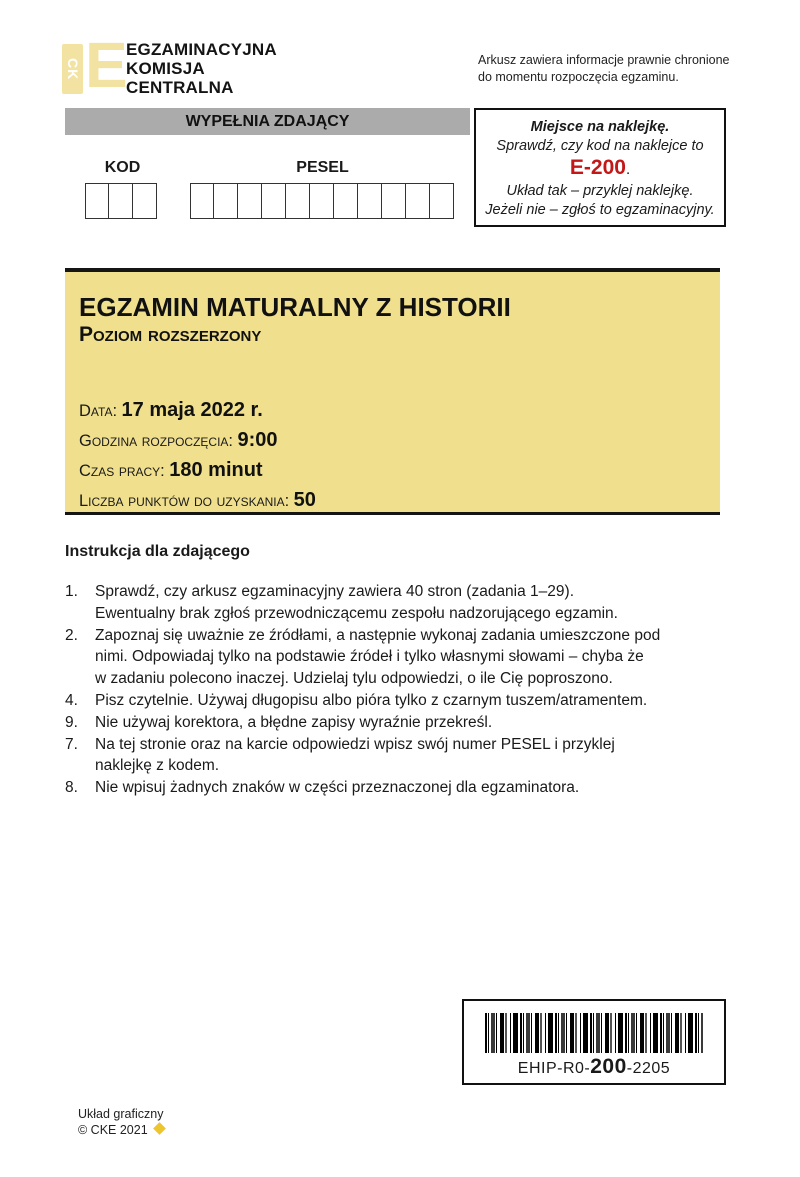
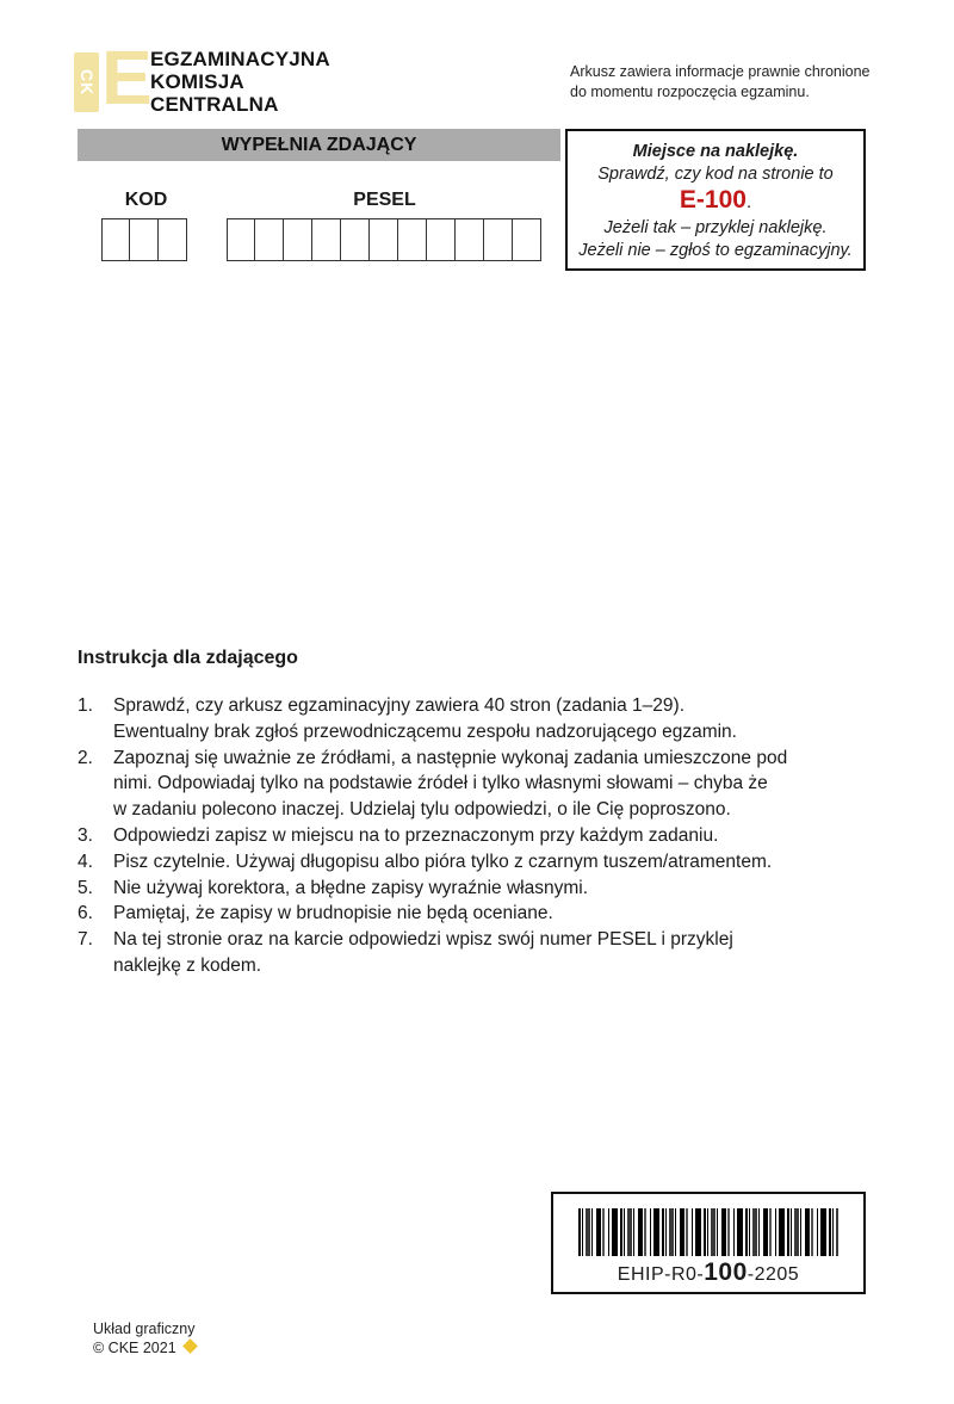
  E
  EGZAMINACYJNA
  KOMISJA
  CENTRALNA
  Arkusz zawiera informacje prawnie chronione
  do momentu rozpoczęcia egzaminu.
  WYPEŁNIA ZDAJĄCY
  KOD
  PESEL
  Miejsce na naklejkę.
- Sprawdź, czy kod na naklejce to
+ Sprawdź, czy kod na stronie to
- E-200.
+ E-100.
- Układ tak – przyklej naklejkę.
+ Jeżeli tak – przyklej naklejkę.
  Jeżeli nie – zgłoś to egzaminacyjny.
- EGZAMIN MATURALNY Z HISTORII
- Poziom rozszerzony
- Data: 17 maja 2022 r.
- Godzina rozpoczęcia: 9:00
- Czas pracy: 180 minut
- Liczba punktów do uzyskania: 50
  Instrukcja dla zdającego
  1.
  Sprawdź, czy arkusz egzaminacyjny zawiera 40 stron (zadania 1–29).
  Ewentualny brak zgłoś przewodniczącemu zespołu nadzorującego egzamin.
  2.
  Zapoznaj się uważnie ze źródłami, a następnie wykonaj zadania umieszczone pod
  nimi. Odpowiadaj tylko na podstawie źródeł i tylko własnymi słowami – chyba że
  w zadaniu polecono inaczej. Udzielaj tylu odpowiedzi, o ile Cię poproszono.
+ 3.
+ Odpowiedzi zapisz w miejscu na to przeznaczonym przy każdym zadaniu.
  4.
  Pisz czytelnie. Używaj długopisu albo pióra tylko z czarnym tuszem/atramentem.
- 9.
+ 5.
- Nie używaj korektora, a błędne zapisy wyraźnie przekreśl.
+ Nie używaj korektora, a błędne zapisy wyraźnie własnymi.
+ 6.
+ Pamiętaj, że zapisy w brudnopisie nie będą oceniane.
  7.
  Na tej stronie oraz na karcie odpowiedzi wpisz swój numer PESEL i przyklej
  naklejkę z kodem.
- 8.
- Nie wpisuj żadnych znaków w części przeznaczonej dla egzaminatora.
- EHIP-R0-200-2205
+ EHIP-R0-100-2205
  Układ graficzny
  © CKE 2021
